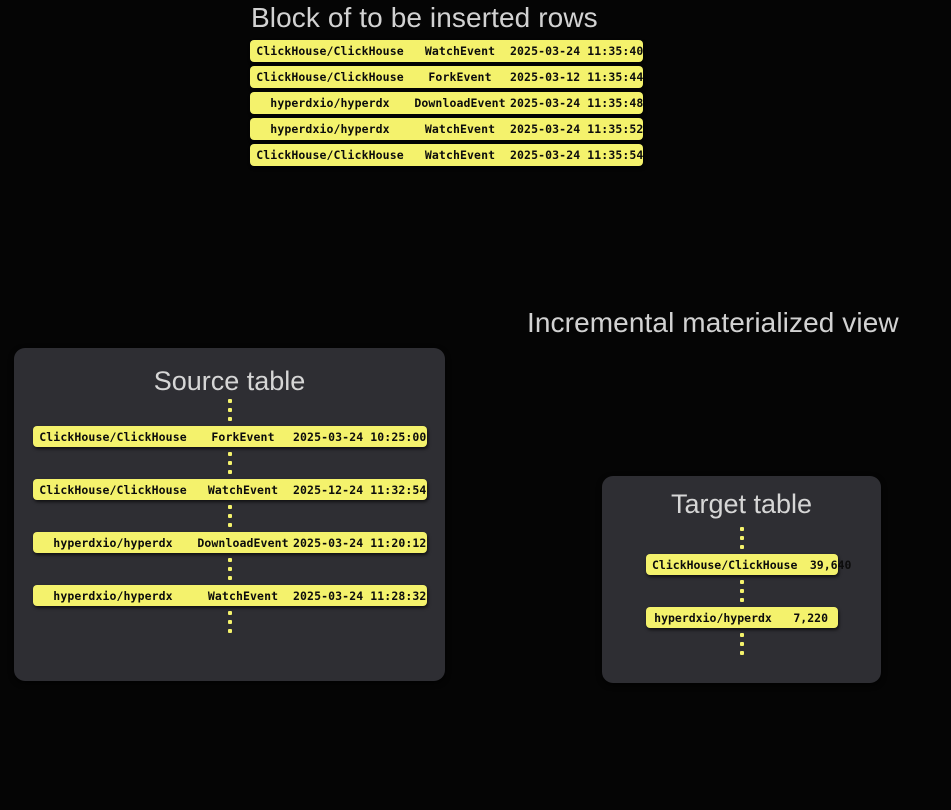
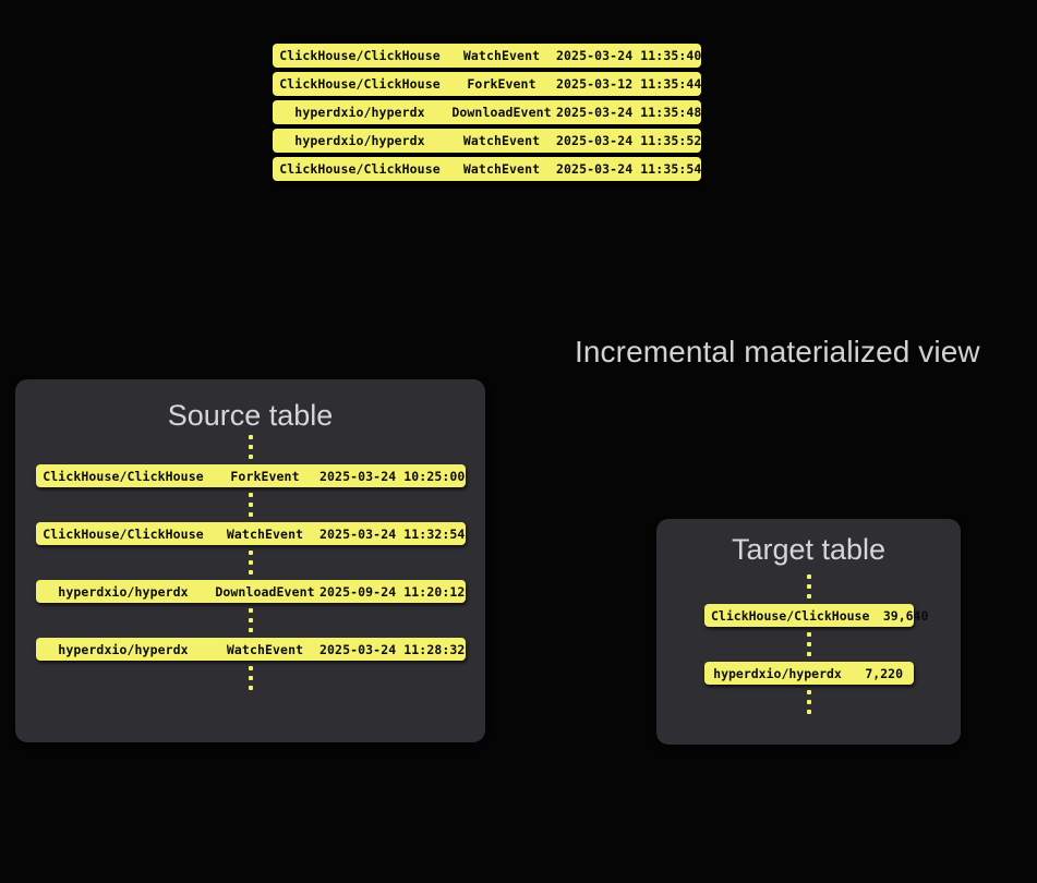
- Block of to be inserted rows
  ClickHouse/ClickHouse
  WatchEvent
  2025-03-24 11:35:40
  ClickHouse/ClickHouse
  ForkEvent
  2025-03-12 11:35:44
  hyperdxio/hyperdx
  DownloadEvent
  2025-03-24 11:35:48
  hyperdxio/hyperdx
  WatchEvent
  2025-03-24 11:35:52
  ClickHouse/ClickHouse
  WatchEvent
  2025-03-24 11:35:54
  Incremental materialized view
  Source table
  ClickHouse/ClickHouse
  ForkEvent
  2025-03-24 10:25:00
  ClickHouse/ClickHouse
  WatchEvent
- 2025-12-24 11:32:54
+ 2025-03-24 11:32:54
  hyperdxio/hyperdx
  DownloadEvent
- 2025-03-24 11:20:12
+ 2025-09-24 11:20:12
  hyperdxio/hyperdx
  WatchEvent
  2025-03-24 11:28:32
  Target table
  ClickHouse/ClickHouse
  39,640
  hyperdxio/hyperdx
  7,220
